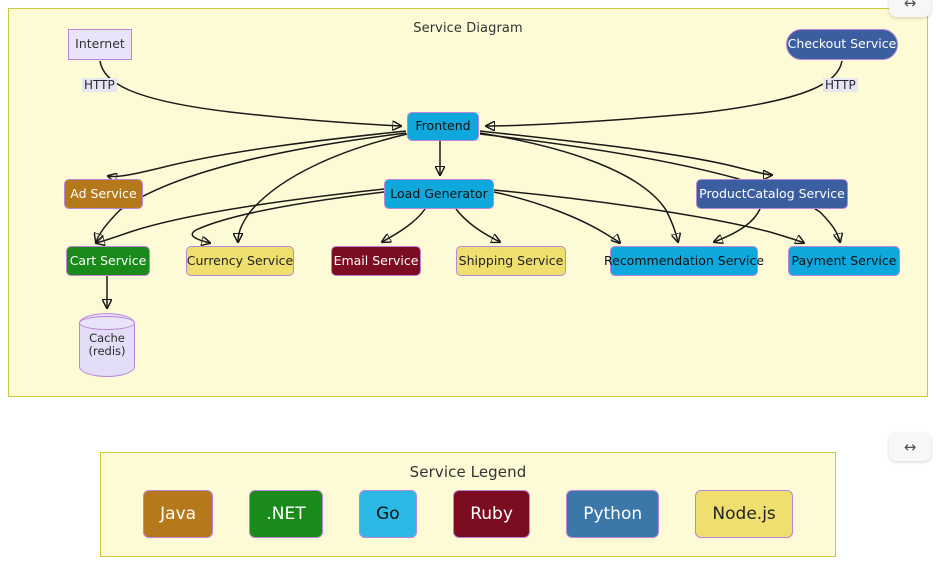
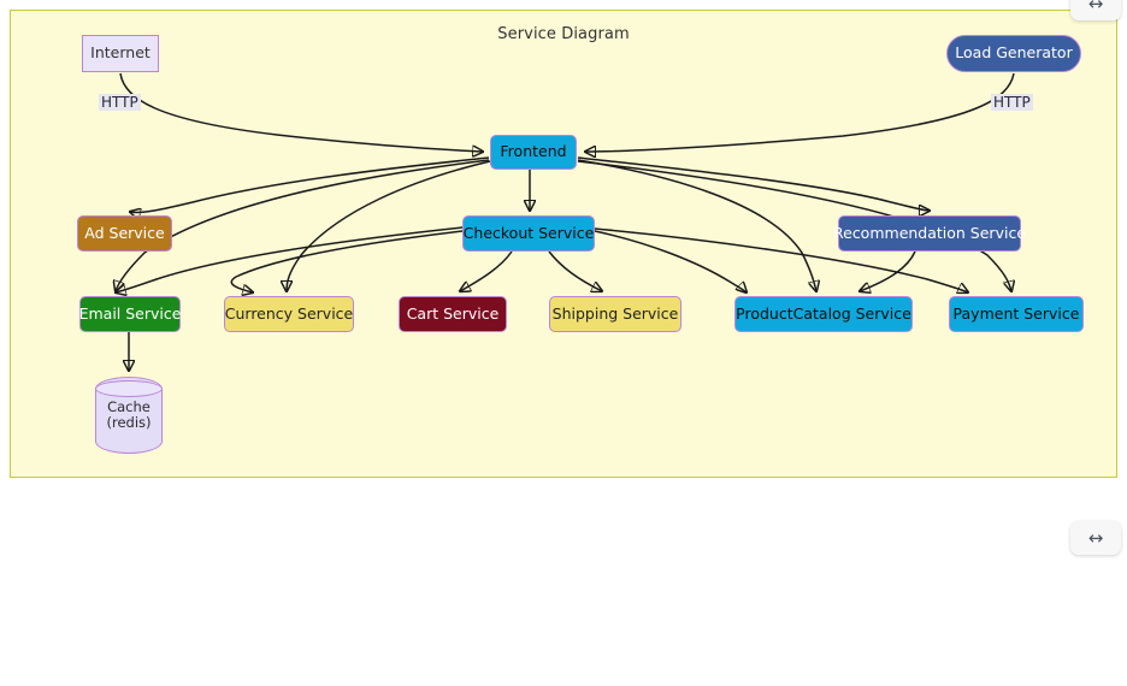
  Service Diagram
  Internet
- Checkout Service
+ Load Generator
  Frontend
  Ad Service
- Load Generator
+ Checkout Service
- ProductCatalog Service
+ Recommendation Service
- Cart Service
+ Email Service
  Currency Service
- Email Service
+ Cart Service
  Shipping Service
- Recommendation Service
+ ProductCatalog Service
  Payment Service
  Cache
  (redis)
  HTTP
  HTTP
  ↔
- Service Legend
- Java
- .NET
- Go
- Ruby
- Python
- Node.js
  ↔
